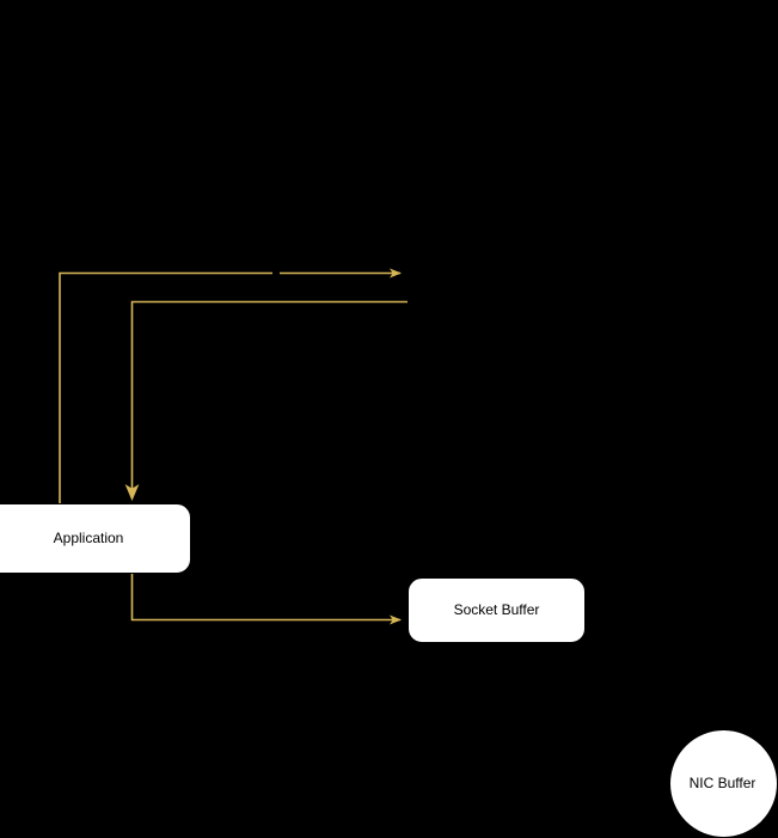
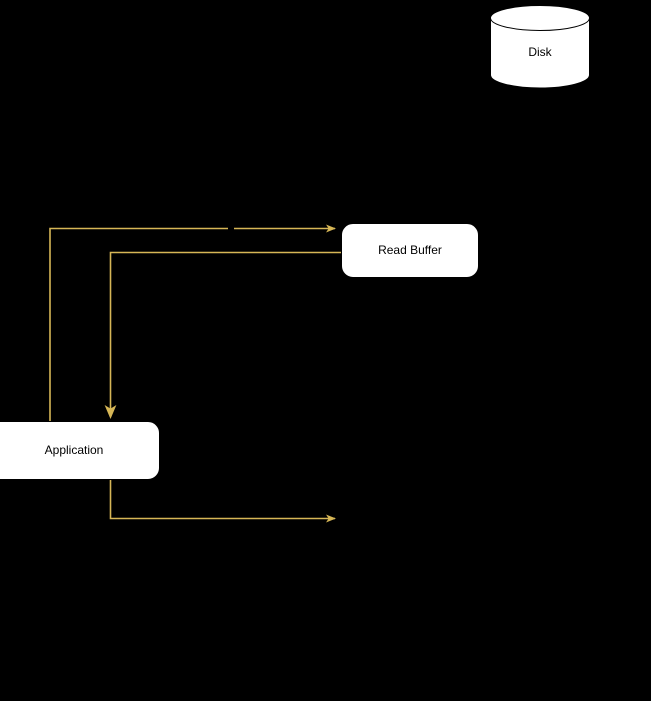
+ Disk
+ Read Buffer
  Application
- Socket Buffer
- NIC Buffer
